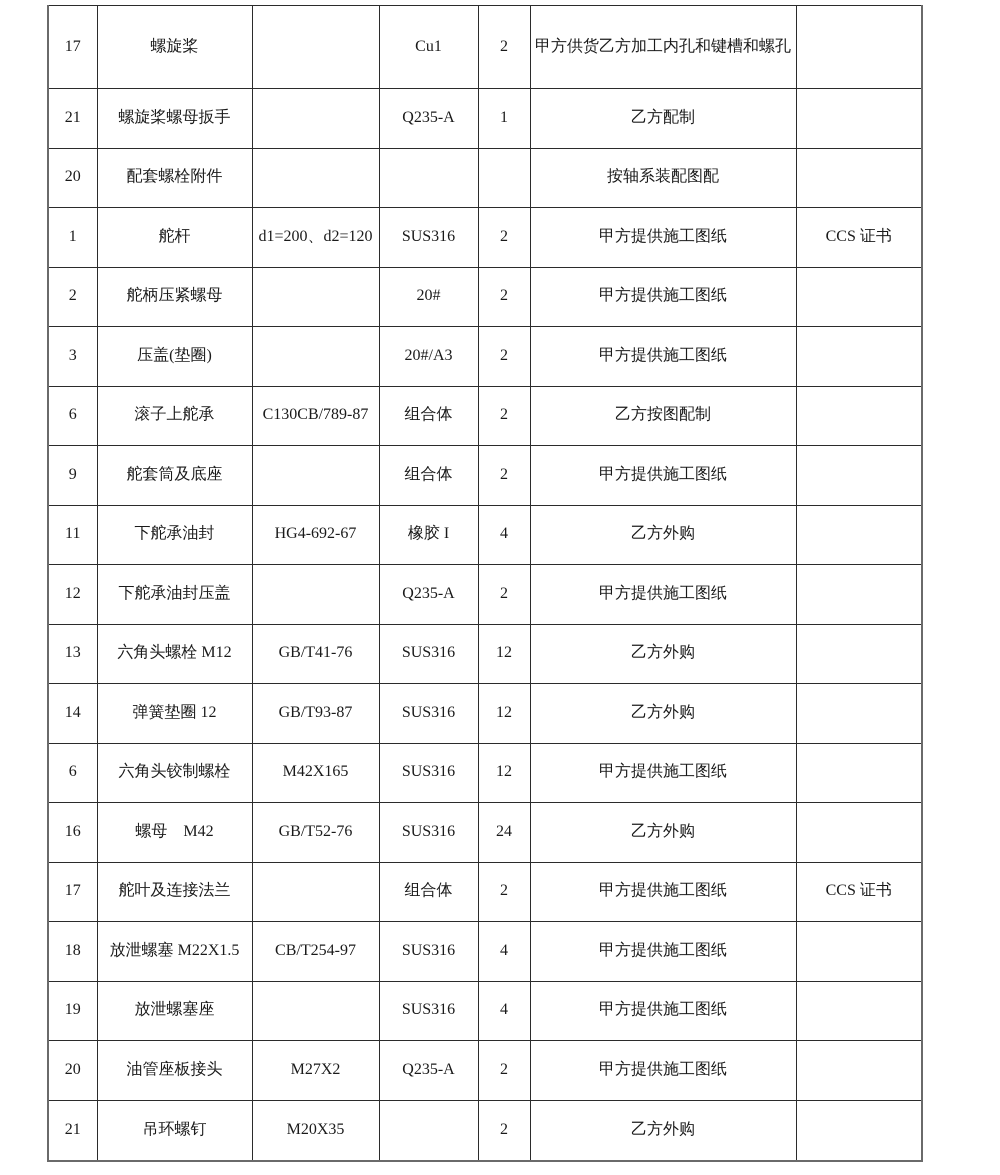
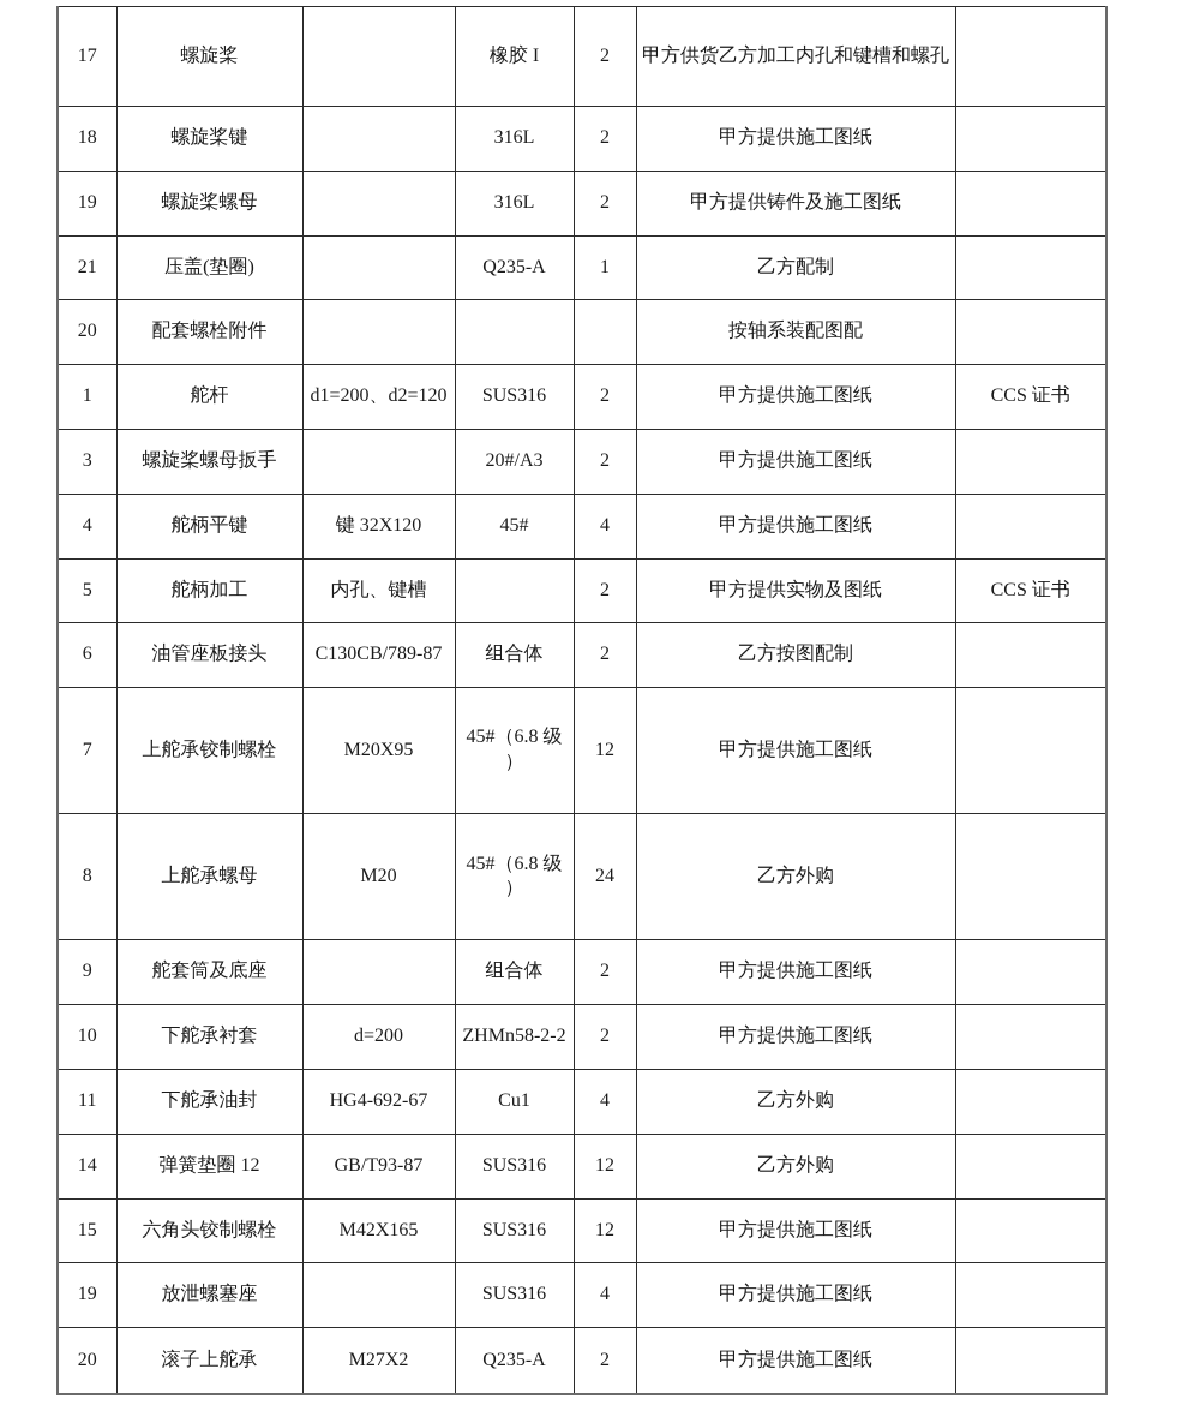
- 17	螺旋桨		Cu1	2	甲方供货乙方加工内孔和键槽和螺孔
+ 17	螺旋桨		橡胶 I	2	甲方供货乙方加工内孔和键槽和螺孔
+ 18	螺旋桨键		316L	2	甲方提供施工图纸
+ 19	螺旋桨螺母		316L	2	甲方提供铸件及施工图纸
- 21	螺旋桨螺母扳手		Q235-A	1	乙方配制
+ 21	压盖(垫圈)		Q235-A	1	乙方配制
  20	配套螺栓附件				按轴系装配图配
  1	舵杆	d1=200、d2=120	SUS316	2	甲方提供施工图纸	CCS 证书
- 2	舵柄压紧螺母		20#	2	甲方提供施工图纸
- 3	压盖(垫圈)		20#/A3	2	甲方提供施工图纸
+ 3	螺旋桨螺母扳手		20#/A3	2	甲方提供施工图纸
+ 4	舵柄平键	键 32X120	45#	4	甲方提供施工图纸
+ 5	舵柄加工	内孔、键槽		2	甲方提供实物及图纸	CCS 证书
- 6	滚子上舵承	C130CB/789-87	组合体	2	乙方按图配制
+ 6	油管座板接头	C130CB/789-87	组合体	2	乙方按图配制
+ 7	上舵承铰制螺栓	M20X95	45#（6.8 级 ）	12	甲方提供施工图纸
+ 8	上舵承螺母	M20	45#（6.8 级 ）	24	乙方外购
  9	舵套筒及底座		组合体	2	甲方提供施工图纸
+ 10	下舵承衬套	d=200	ZHMn58-2-2	2	甲方提供施工图纸
- 11	下舵承油封	HG4-692-67	橡胶 I	4	乙方外购
+ 11	下舵承油封	HG4-692-67	Cu1	4	乙方外购
- 12	下舵承油封压盖		Q235-A	2	甲方提供施工图纸
- 13	六角头螺栓 M12	GB/T41-76	SUS316	12	乙方外购
  14	弹簧垫圈 12	GB/T93-87	SUS316	12	乙方外购
- 6	六角头铰制螺栓	M42X165	SUS316	12	甲方提供施工图纸
+ 15	六角头铰制螺栓	M42X165	SUS316	12	甲方提供施工图纸
- 16	螺母 M42	GB/T52-76	SUS316	24	乙方外购
- 17	舵叶及连接法兰		组合体	2	甲方提供施工图纸	CCS 证书
- 18	放泄螺塞 M22X1.5	CB/T254-97	SUS316	4	甲方提供施工图纸
  19	放泄螺塞座		SUS316	4	甲方提供施工图纸
- 20	油管座板接头	M27X2	Q235-A	2	甲方提供施工图纸
+ 20	滚子上舵承	M27X2	Q235-A	2	甲方提供施工图纸
- 21	吊环螺钉	M20X35		2	乙方外购
